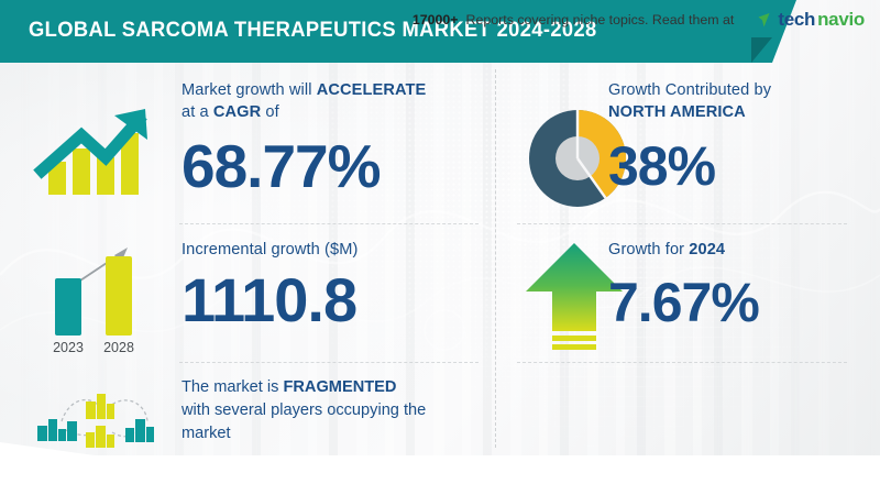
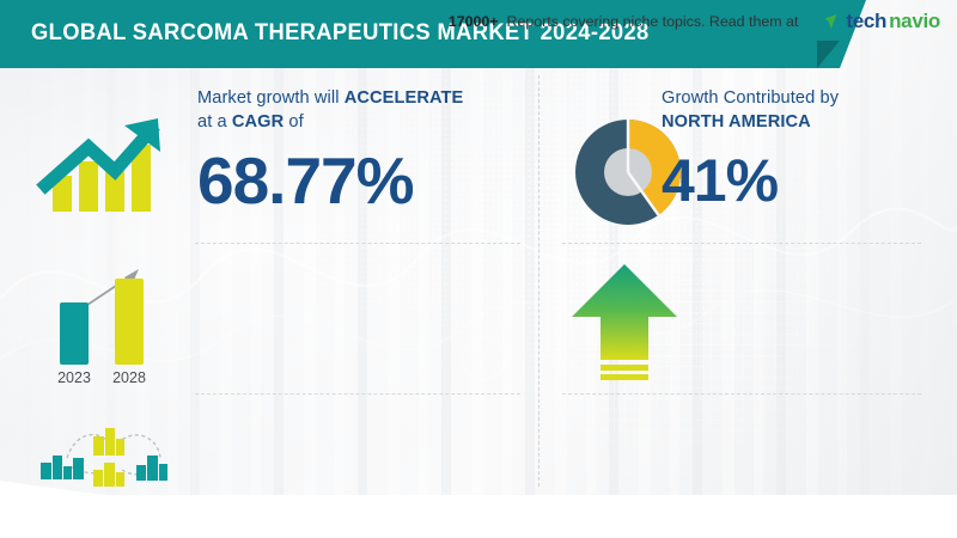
  GLOBAL SARCOMA THERAPEUTICS MARKET 2024-2028
  2023
  2028
  Market growth will ACCELERATE
  at a CAGR of
  68.77%
- Incremental growth ($M)
- 1110.8
- The market is FRAGMENTED
- with several players occupying the
- market
  Growth Contributed by
  NORTH AMERICA
- 38%
+ 41%
- Growth for 2024
- 7.67%
  17000+
  Reports covering niche topics. Read them at
  tech
  navio
